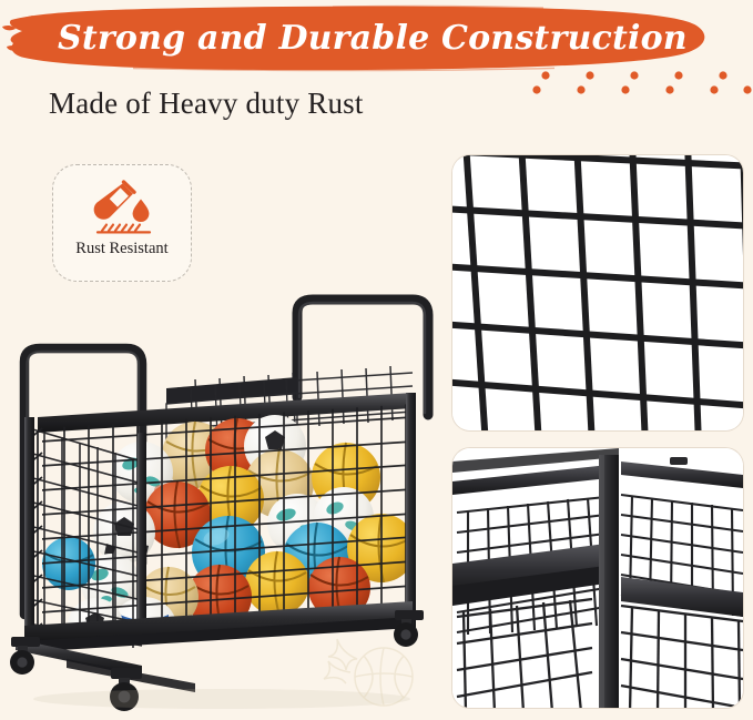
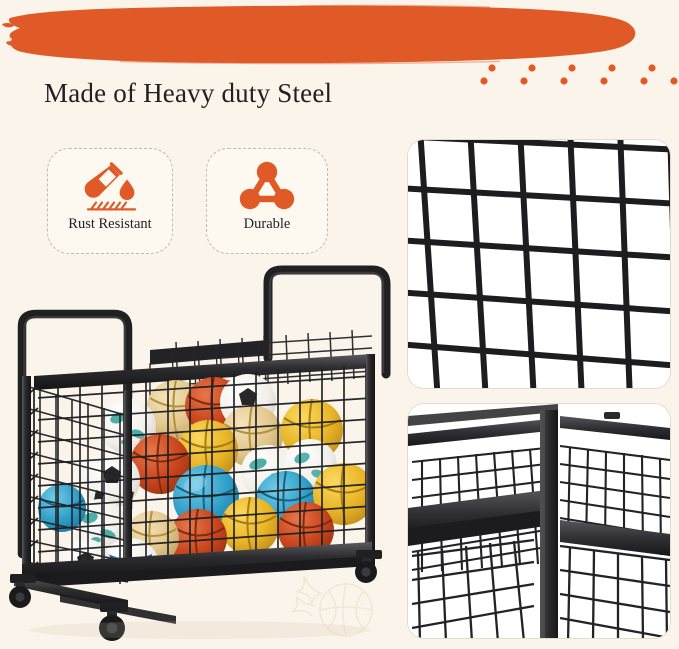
- Strong and Durable Construction
- Made of Heavy duty Rust
+ Made of Heavy duty Steel
  Rust Resistant
+ Durable
